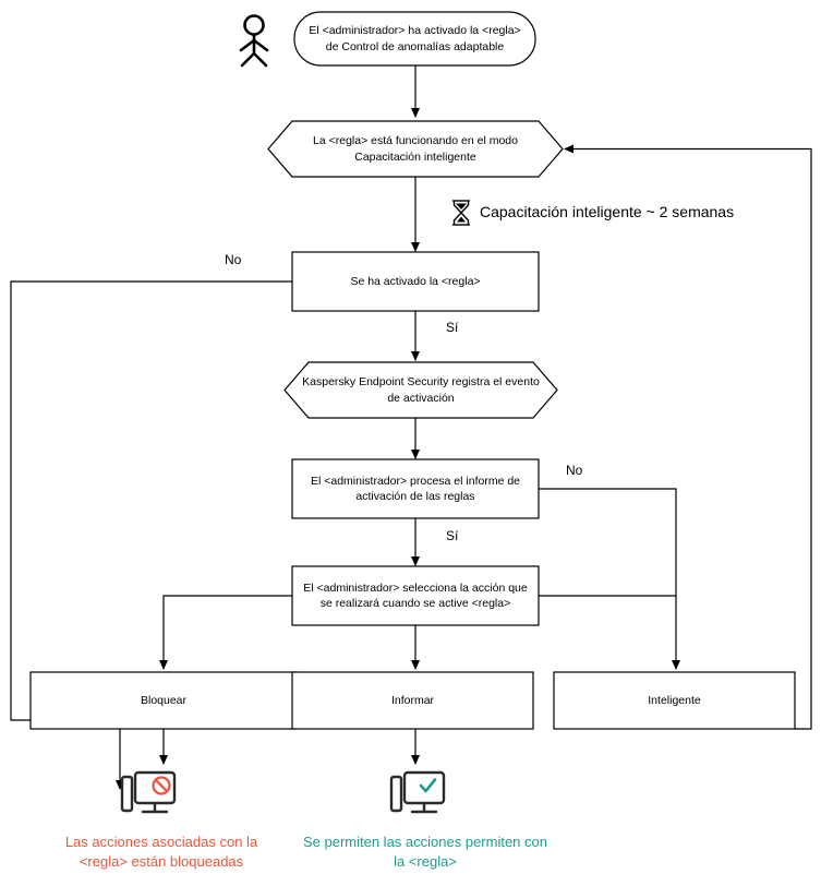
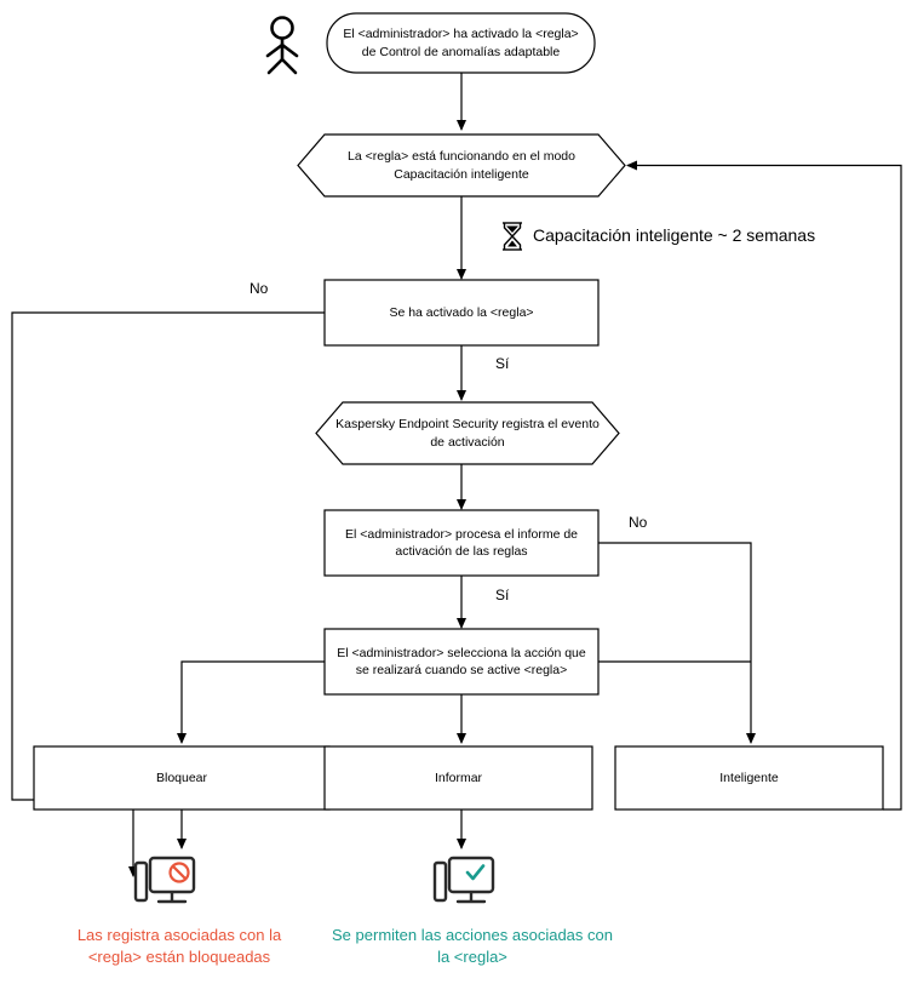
  El <administrador> ha activado la <regla>
  de Control de anomalías adaptable
  La <regla> está funcionando en el modo
  Capacitación inteligente
  Capacitación inteligente ~ 2 semanas
  Se ha activado la <regla>
  No
  Sí
  Kaspersky Endpoint Security registra el evento
  de activación
  El <administrador> procesa el informe de
  activación de las reglas
  No
  Sí
  El <administrador> selecciona la acción que
  se realizará cuando se active <regla>
  Bloquear
  Informar
  Inteligente
- Las acciones asociadas con la
+ Las registra asociadas con la
  <regla> están bloqueadas
- Se permiten las acciones permiten con
+ Se permiten las acciones asociadas con
  la <regla>
